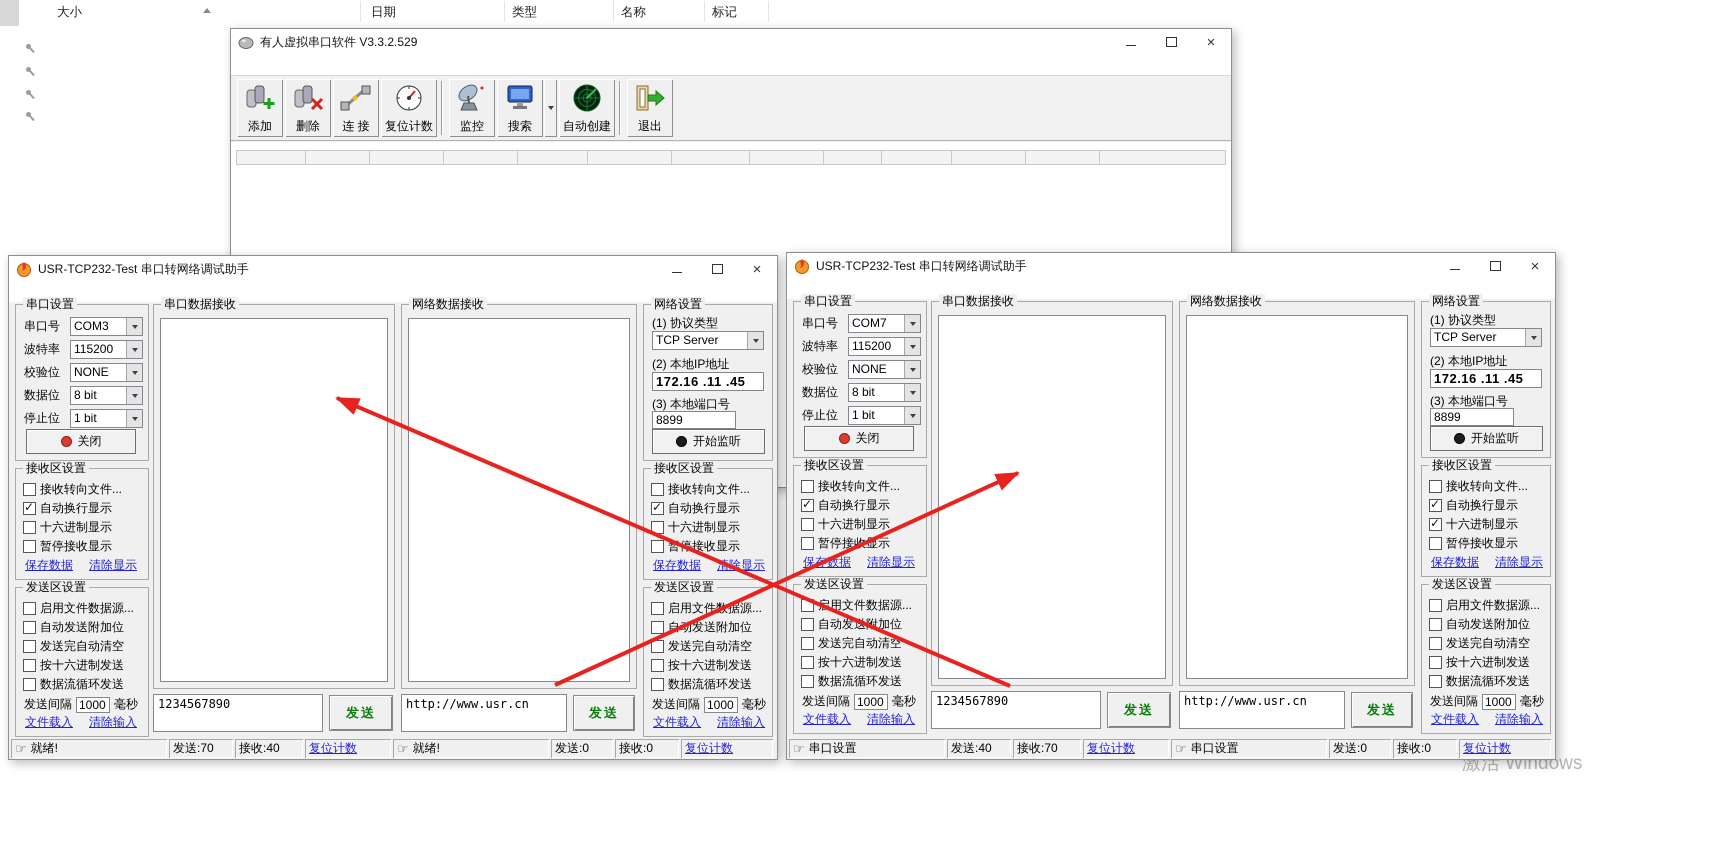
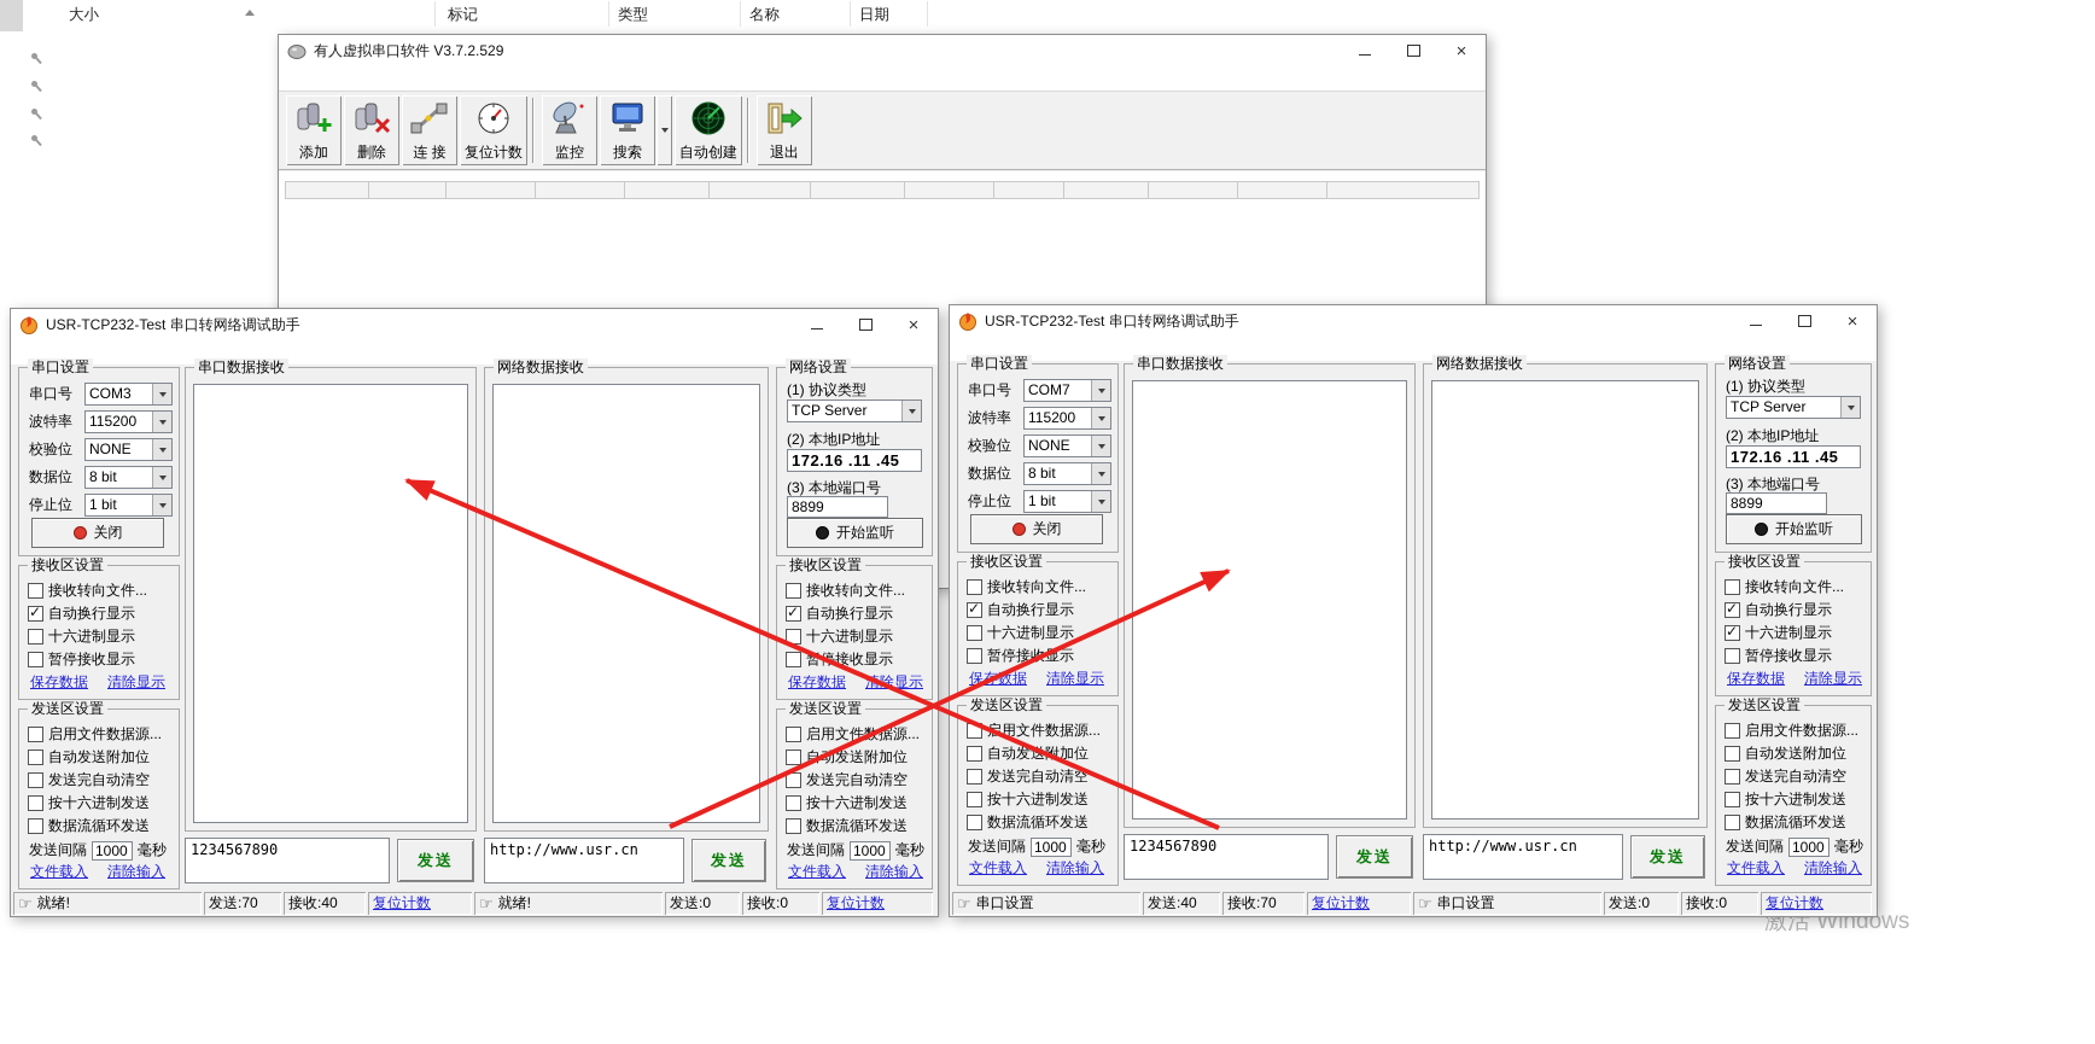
  大小
- 日期
+ 标记
  类型
  名称
- 标记
+ 日期
- 有人虚拟串口软件 V3.3.2.529
+ 有人虚拟串口软件 V3.7.2.529
  ×
  添加
  删除
  连 接
  复位计数
  监控
  搜索
  自动创建
  退出
  USR-TCP232-Test 串口转网络调试助手
  ×
  串口设置
  串口号
  COM3
  波特率
  115200
  校验位
  NONE
  数据位
  8 bit
  停止位
  1 bit
  关闭
  接收区设置
  接收转向文件...
  自动换行显示
  十六进制显示
  暂停接收显示
  保存数据
  清除显示
  发送区设置
  启用文件数据源...
  自动发送附加位
  发送完自动清空
  按十六进制发送
  数据流循环发送
  发送间隔
  1000
  毫秒
  文件载入
  清除输入
  串口数据接收
  网络数据接收
  1234567890
  发送
  http://www.usr.cn
  发送
  网络设置
  (1) 协议类型
  TCP Server
  (2) 本地IP地址
  172.16 .11 .45
  (3) 本地端口号
  8899
  开始监听
  接收区设置
  接收转向文件...
  自动换行显示
  十六进制显示
  暂接收显示
  保存数据
  除显示
  发送区设置
  启用文件据源...
  自发送附加位
  发送完自动清空
  按十六进制发送
  数据流循环发送
  发送间隔
  1000
  毫秒
  文件载入
  清除输入
  ☞
  就绪!
  发送:70
  接收:40
  复位计数
  ☞
  就绪!
  发送:0
  接收:0
  复位计数
  USR-TCP232-Test 串口转网络调试助手
  ×
  串口设置
  串口号
  COM7
  波特率
  115200
  校验位
  NONE
  数据位
  8 bit
  停止位
  1 bit
  关闭
  接收区设置
  接收转向文件...
  自动换行显示
  十六进制显示
  暂停接收显示
  保数据
  清除显示
  发送区设置
  用文件数据源...
  自动发送附加位
  发送完自动清空
  按十六进制发送
  数据流循环发送
  发送间隔
  1000
  毫秒
  文件载入
  清除输入
  串口数据接收
  网络数据接收
  1234567890
  发送
  http://www.usr.cn
  发送
  网络设置
  (1) 协议类型
  TCP Server
  (2) 本地IP地址
  172.16 .11 .45
  (3) 本地端口号
  8899
  开始监听
  接收区设置
  接收转向文件...
  自动换行显示
  十六进制显示
  暂停接收显示
  保存数据
  清除显示
  发送区设置
  启用文件数据源...
  自动发送附加位
  发送完自动清空
  按十六进制发送
  数据流循环发送
  发送间隔
  1000
  毫秒
  文件载入
  清除输入
  ☞
  串口设置
  发送:40
  接收:70
  复位计数
  ☞
  串口设置
  发送:0
  接收:0
  复位计数
  激活 Windows
